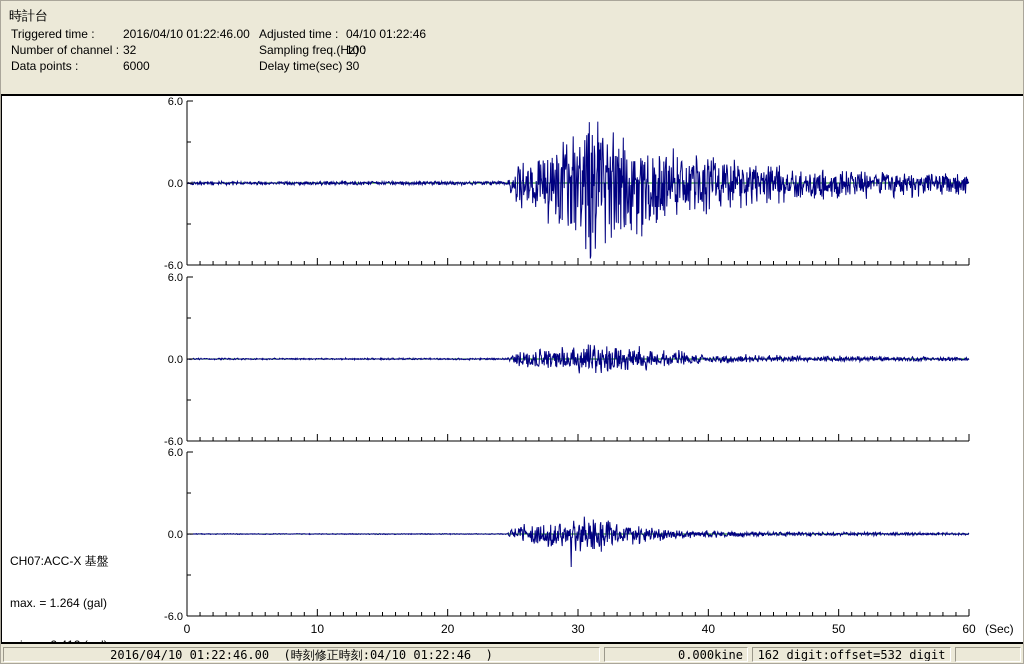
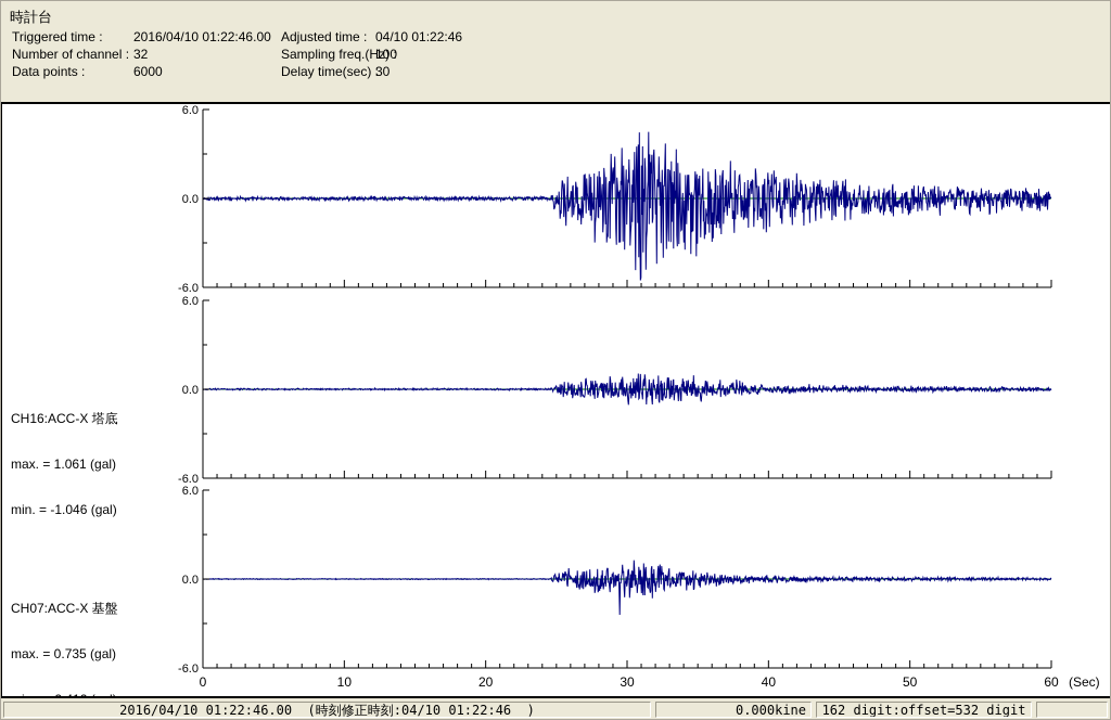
  時計台
  Triggered time :
  2016/04/10 01:22:46.00
  Adjusted time :
  04/10 01:22:46
  Number of channel :
  32
  Sampling freq.(Hz) :
  100
  Data points :
  6000
  Delay time(sec) :
  30
+ CH16:ACC-X 塔底
+ max. = 1.061 (gal)
+ min. = -1.046 (gal)
  CH07:ACC-X 基盤
- max. = 1.264 (gal)
+ max. = 0.735 (gal)
  6.0
  0.0
  -6.0
  6.0
  0.0
  -6.0
  6.0
  0.0
  -6.0
  0
  10
  20
  30
  40
  50
  60
  (Sec)
  2016/04/10 01:22:46.00 (時刻修正時刻:04/10 01:22:46 )
  0.000kine
  162 digit:offset=532 digit
